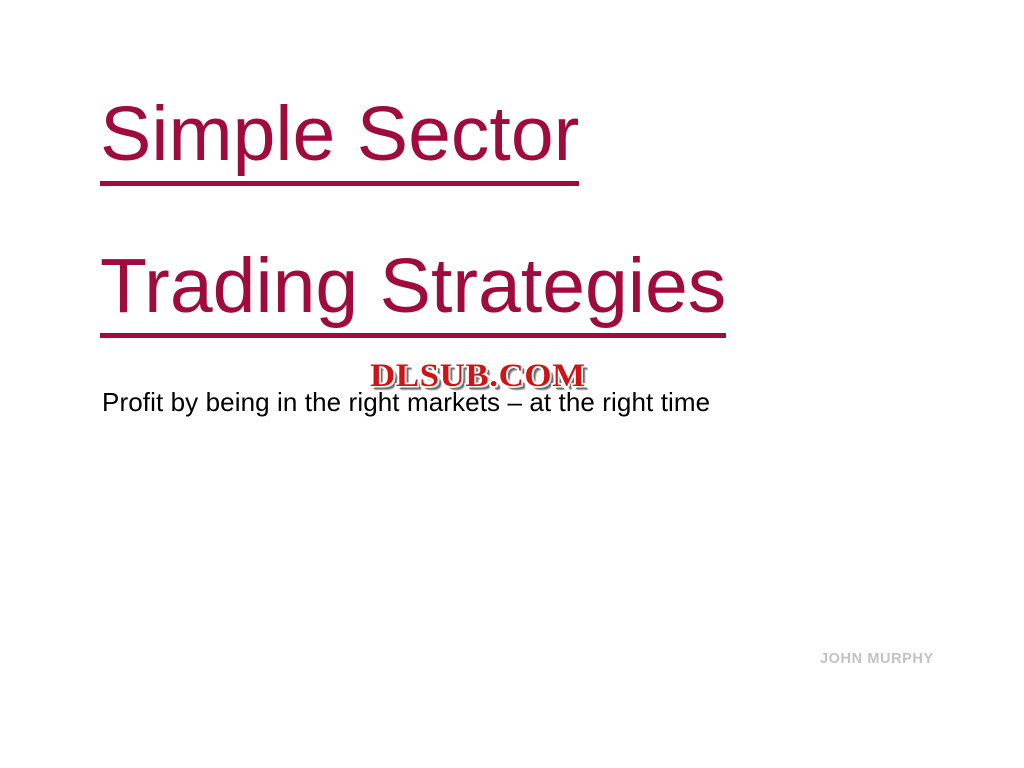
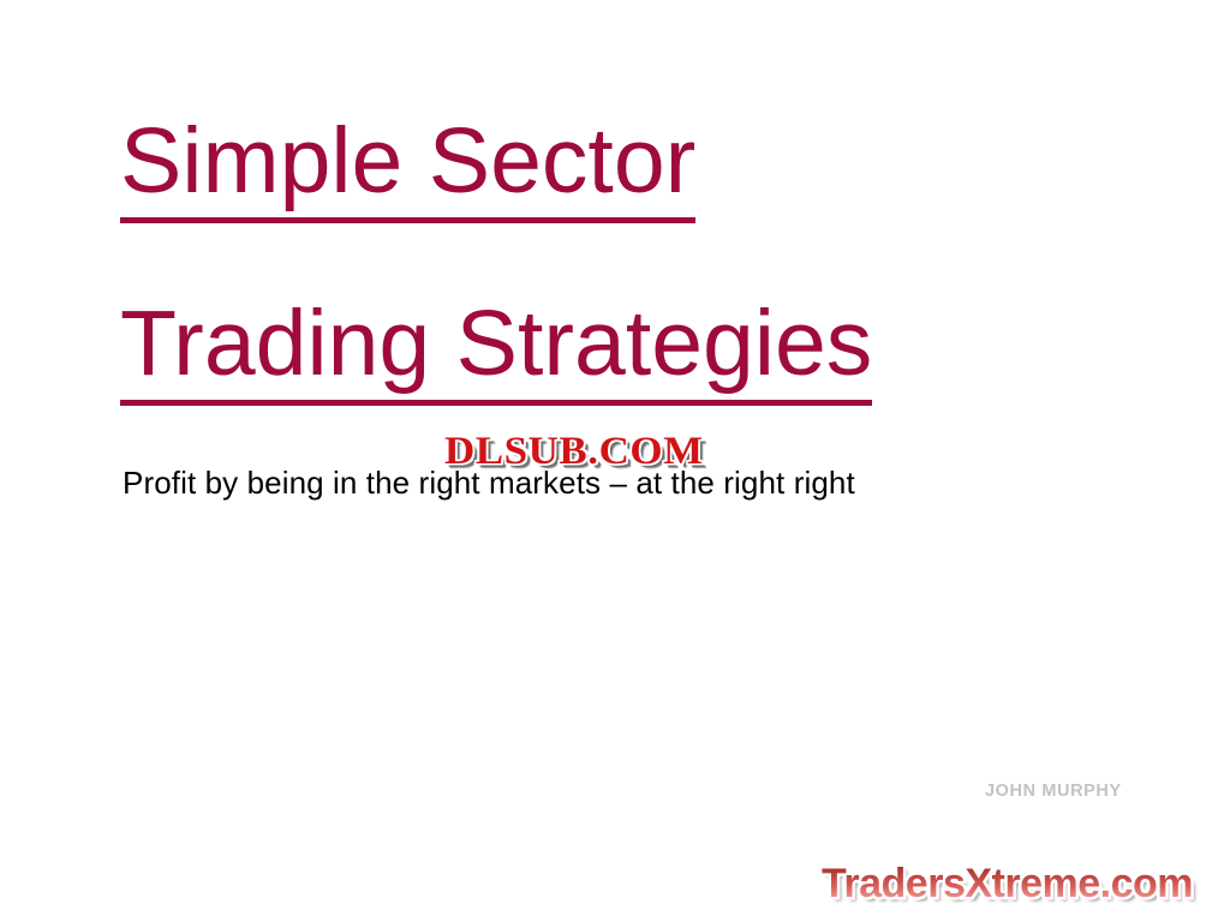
  Simple Sector
  Trading Strategies
  DLSUB.COM
- Profit by being in the right markets – at the right time
+ Profit by being in the right markets – at the right right
  JOHN MURPHY
+ TradersXtreme.com
